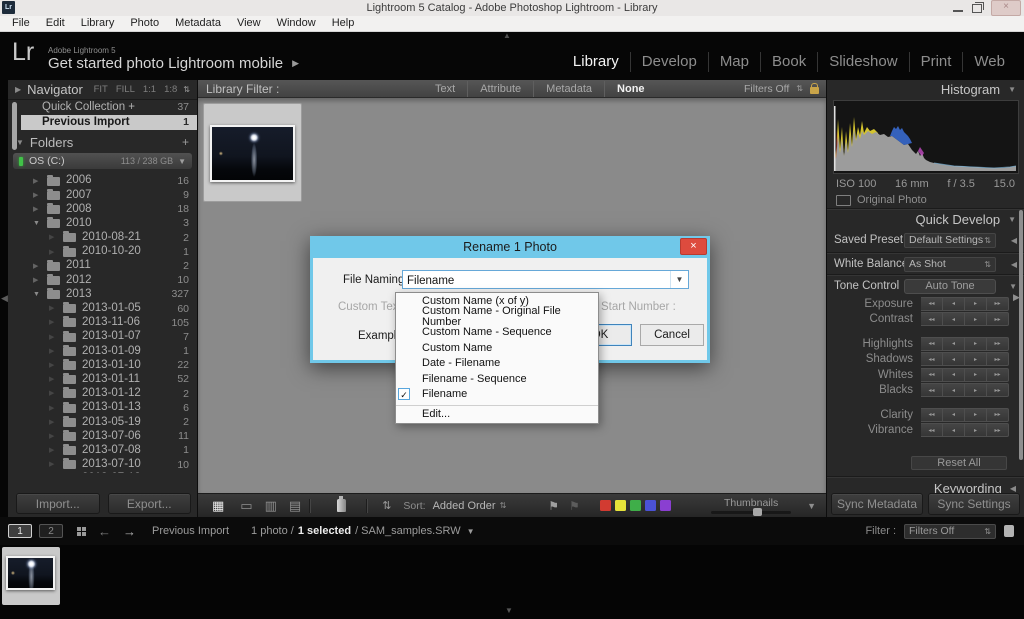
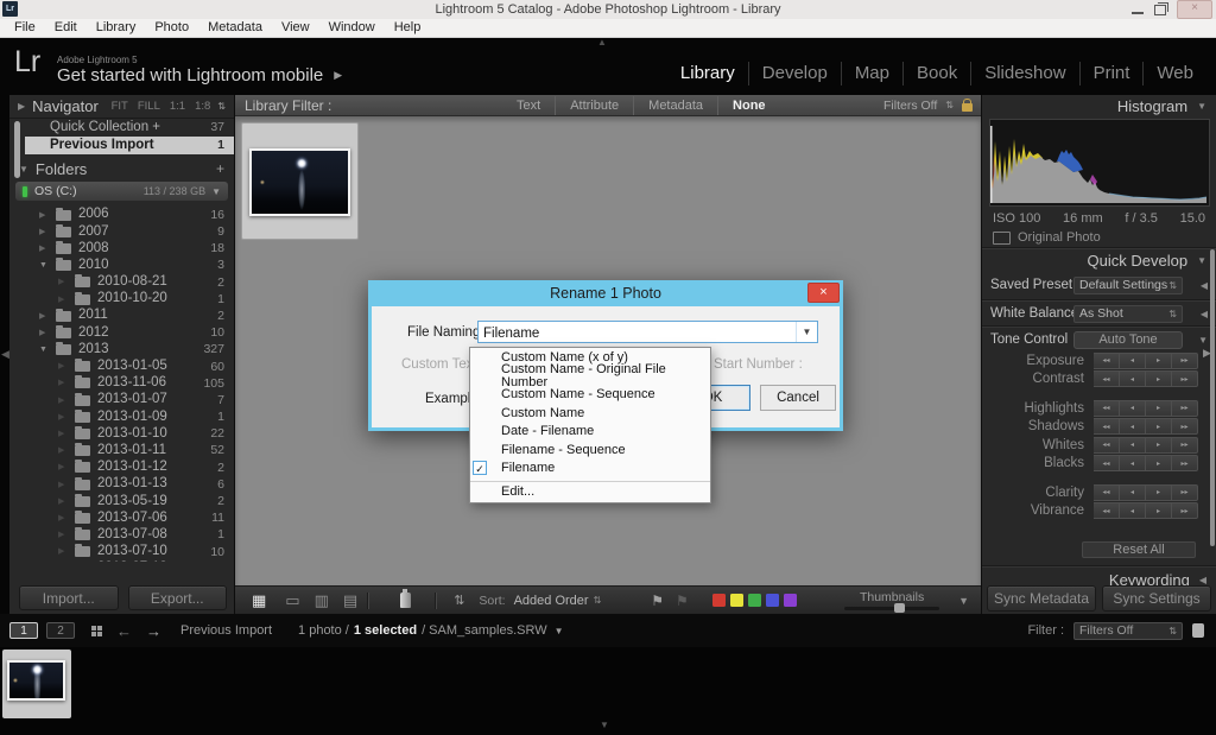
  Lightroom 5 Catalog - Adobe Photoshop Lightroom - Library
  ×
  File
  Edit
  Library
  Photo
  Metadata
  View
  Window
  Help
  Lr
  Adobe Lightroom 5
- Get started photo Lightroom mobile
+ Get started with Lightroom mobile
  ▶
  ▲
  Library
  Develop
  Map
  Book
  Slideshow
  Print
  Web
  ▶
  Navigator
  FIT
  FILL
  1:1
  1:8
  ⇅
  Quick Collection +
  37
  Previous Import
  1
  ▼
  Folders
  +
  OS (C:)
  113 / 238 GB
  ▼
  2006
  16
  2007
  9
  2008
  18
  2010
  3
  2010-08-21
  2
  2010-10-20
  1
  2011
  2
  2012
  10
  2013
  327
  2013-01-05
  60
  2013-11-06
  105
  2013-01-07
  7
  2013-01-09
  1
  2013-01-10
  22
  2013-01-11
  52
  2013-01-12
  2
  2013-01-13
  6
  2013-05-19
  2
  2013-07-06
  11
  2013-07-08
  1
  2013-07-10
  10
  Import...
  Export...
  ◀
  Library Filter :
  Text
  Attribute
  Metadata
  None
  Filters Off
  ⇅
  ▦
  ▭
  ▥
  ▤
  ⇅
  Sort:
  Added Order
  ⇅
  ⚑
  ⚑
  Thumbnails
  ▼
  Histogram
  ▼
  ISO 100
  16 mm
  f / 3.5
  15.0
  Original Photo
  Quick Develop
  ▼
  Saved Preset
  Default Settings
  ⇅
  ◀
  White Balanc
  As Shot
  ⇅
  ◀
  Tone Control
  Auto Tone
  ▼
  Exposure
  Contrast
  Highlights
  Shadows
  Whites
  Blacks
  Clarity
  Vibrance
  Reset All
  Keywording
  ◀
  Sync Metadata
  Sync Settings
  ▶
  1
  2
  ←
  →
  Previous Import
  1 photo /
  1 selected
  / SAM_samples.SRW
  ▼
  Filter :
  Filters Off
  ⇅
  ▼
  Rename 1 Photo
  ×
  File Namin
  Filename
  ▼
  Custom Te
  Start Number :
  Cancel
  Custom Name (x of y)
  Custom Name - Original File Number
  Custom Name - Sequence
  Custom Name
  Date - Filename
  Filename - Sequence
  ✓
  Filename
  Edit...
